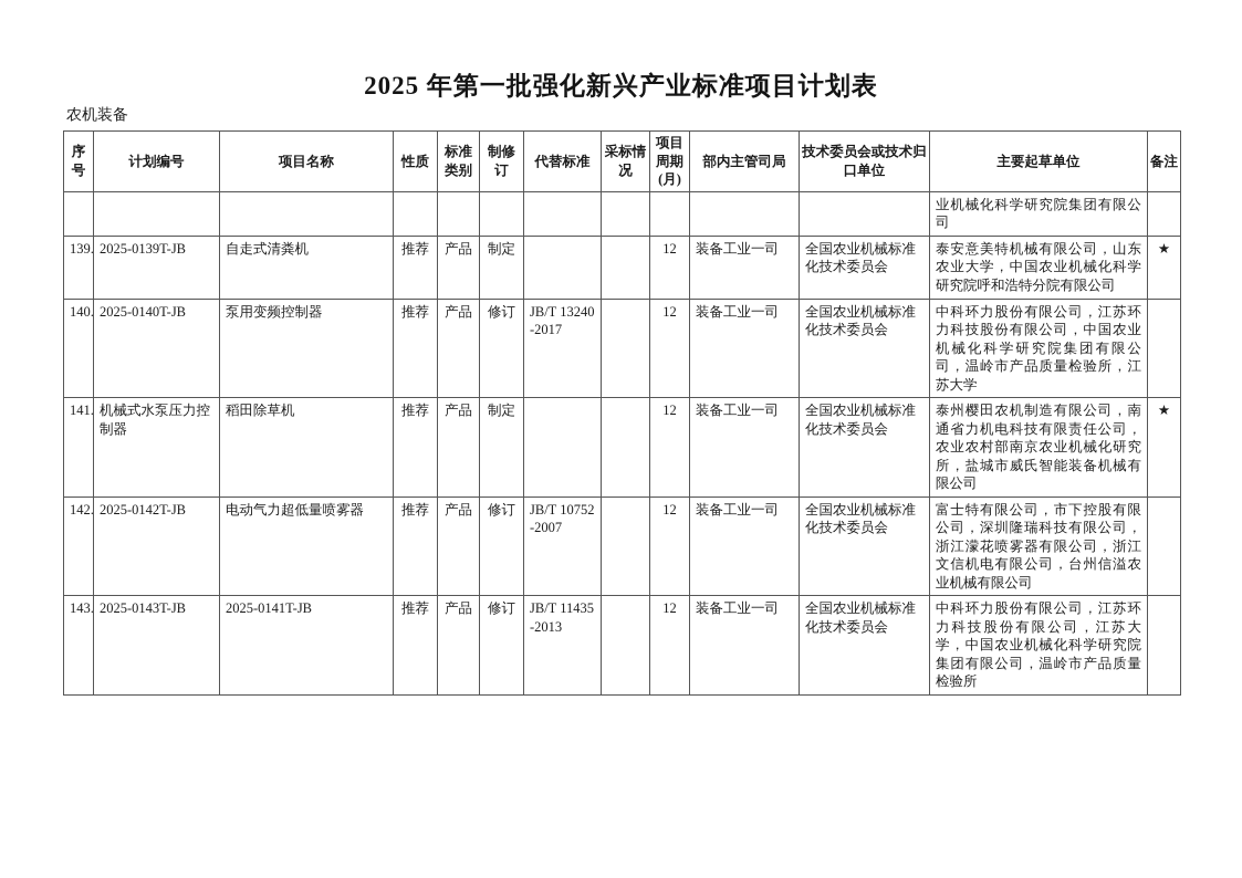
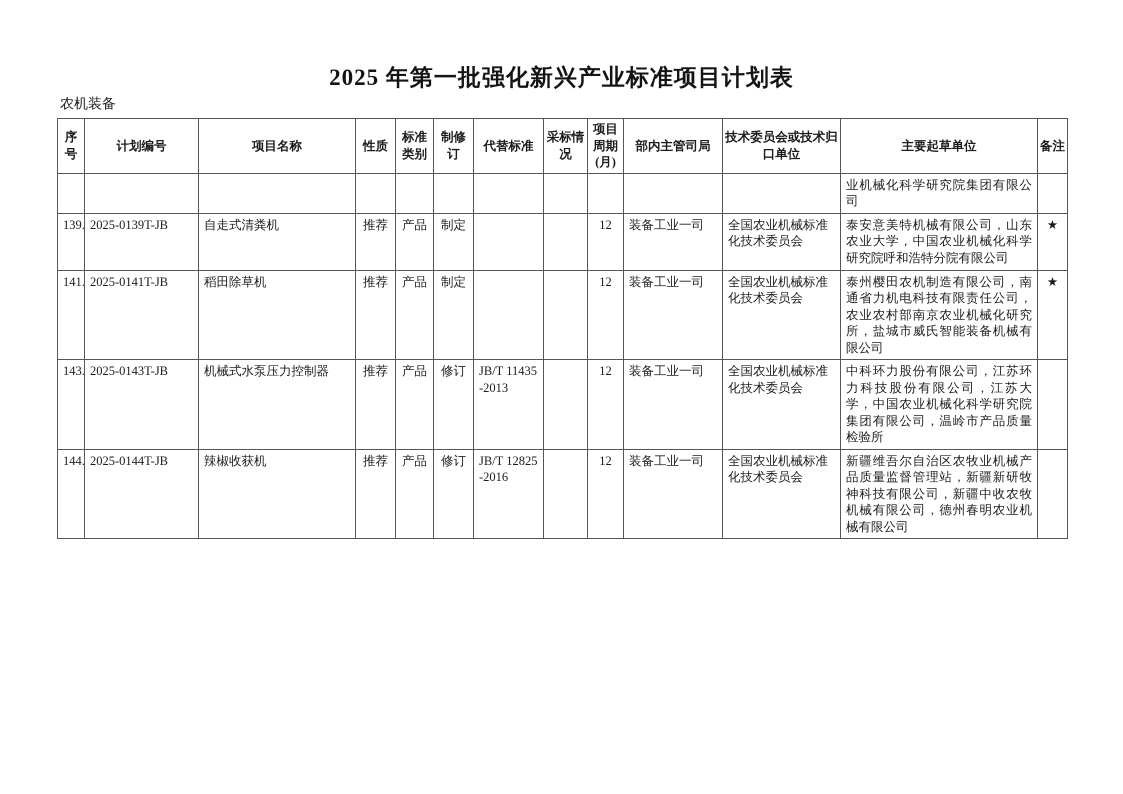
  2025 年第一批强化新兴产业标准项目计划表
  农机装备
  序号	计划编号	项目名称	性质	标准类别	制修订	代替标准	采标情况	项目周期(月)	部内主管司局	技术委员会或技术归口单位	主要起草单位	备注
  											业机械化科学研究院集团有限公司
  139.	2025-0139T-JB	自走式清粪机	推荐	产品	制定			12	装备工业一司	全国农业机械标准化技术委员会	泰安意美特机械有限公司，山东农业大学，中国农业机械化科学研究院呼和浩特分院有限公司	★
- 140.	2025-0140T-JB	泵用变频控制器	推荐	产品	修订	JB/T 13240-2017		12	装备工业一司	全国农业机械标准化技术委员会	中科环力股份有限公司，江苏环力科技股份有限公司，中国农业机械化科学研究院集团有限公司，温岭市产品质量检验所，江苏大学
- 141.	机械式水泵压力控制器	稻田除草机	推荐	产品	制定			12	装备工业一司	全国农业机械标准化技术委员会	泰州樱田农机制造有限公司，南通省力机电科技有限责任公司，农业农村部南京农业机械化研究所，盐城市威氏智能装备机械有限公司	★
+ 141.	2025-0141T-JB	稻田除草机	推荐	产品	制定			12	装备工业一司	全国农业机械标准化技术委员会	泰州樱田农机制造有限公司，南通省力机电科技有限责任公司，农业农村部南京农业机械化研究所，盐城市威氏智能装备机械有限公司	★
- 142.	2025-0142T-JB	电动气力超低量喷雾器	推荐	产品	修订	JB/T 10752-2007		12	装备工业一司	全国农业机械标准化技术委员会	富士特有限公司，市下控股有限公司，深圳隆瑞科技有限公司，浙江濛花喷雾器有限公司，浙江文信机电有限公司，台州信溢农业机械有限公司
- 143.	2025-0143T-JB	2025-0141T-JB	推荐	产品	修订	JB/T 11435-2013		12	装备工业一司	全国农业机械标准化技术委员会	中科环力股份有限公司，江苏环力科技股份有限公司，江苏大学，中国农业机械化科学研究院集团有限公司，温岭市产品质量检验所
+ 143.	2025-0143T-JB	机械式水泵压力控制器	推荐	产品	修订	JB/T 11435-2013		12	装备工业一司	全国农业机械标准化技术委员会	中科环力股份有限公司，江苏环力科技股份有限公司，江苏大学，中国农业机械化科学研究院集团有限公司，温岭市产品质量检验所
+ 144.	2025-0144T-JB	辣椒收获机	推荐	产品	修订	JB/T 12825-2016		12	装备工业一司	全国农业机械标准化技术委员会	新疆维吾尔自治区农牧业机械产品质量监督管理站，新疆新研牧神科技有限公司，新疆中收农牧机械有限公司，德州春明农业机械有限公司
